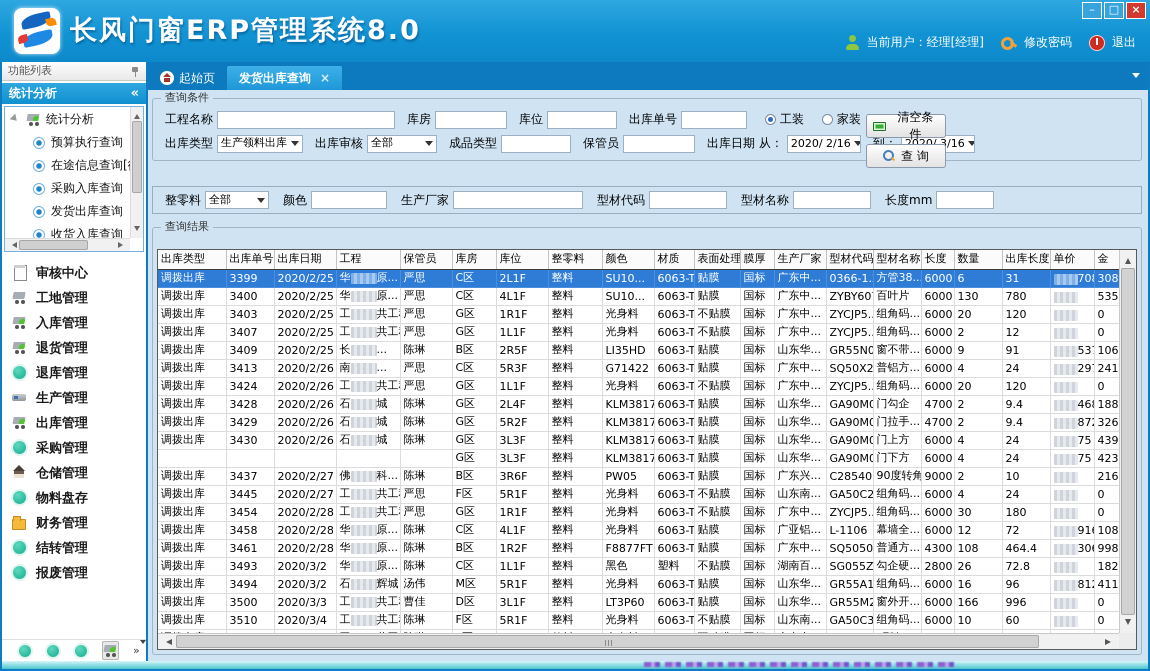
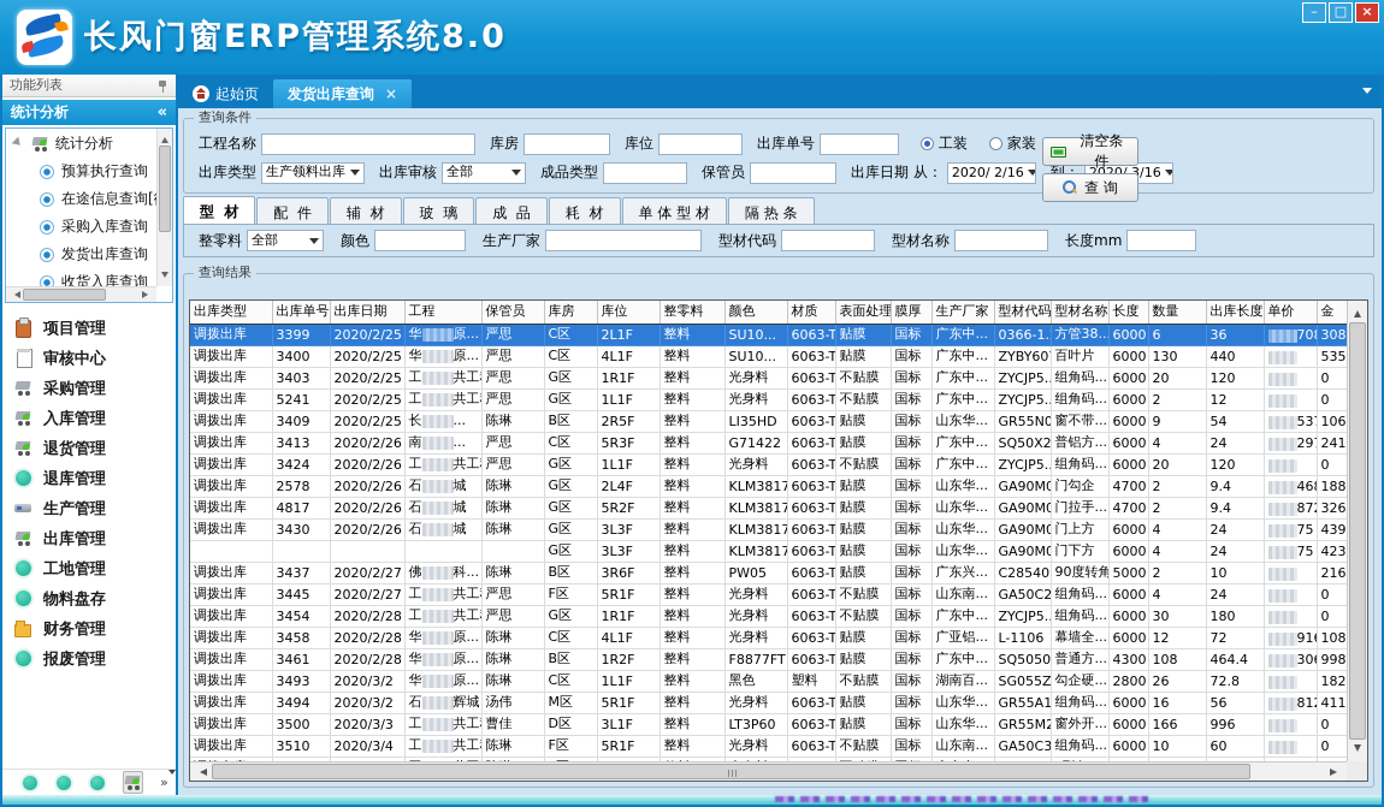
  长风门窗ERP管理系统8.0
  –
  □
  ×
- 当前用户：经理[经理]
- 修改密码
- 退出
  功能列表
  统计分析
  «
  统计分析
  预算执行查询
  在途信息查询[
  采购入库查询
  发货出库查询
  收货入库查询
+ 项目管理
  审核中心
- 工地管理
+ 采购管理
  入库管理
  退货管理
  退库管理
  生产管理
  出库管理
- 采购管理
+ 工地管理
- 仓储管理
  物料盘存
  财务管理
- 结转管理
  报废管理
  »
  起始页
  发货出库查询
  ×
  查询条件
  工程名称
  库房
  库位
  出库单号
  工装
  家装
  出库类型
  生产领料出库
  出库审核
  全部
  成品类型
  保管员
  出库日期 从：
  2020/ 2/16
  到：
  清空条件
  查 询
+ 型 材
+ 配 件
+ 辅 材
+ 玻 璃
+ 成 品
+ 耗 材
+ 单 体 型 材
+ 隔 热 条
  整零料
  全部
  颜色
  生产厂家
  型材代码
  型材名称
  长度mm
  查询结果
  出库类型	出库单号	出库日期	工程	保管员	库房	库位	整零料	颜色	材质	表面处理	膜厚	生产厂家	型材代码	型材名称	长度	数量	出库长度	单价	金
- 调拨出库	3399	2020/2/25	华 原...	严思	C区	2L1F	整料	SU10...	6063-T	贴膜	国标	广东中...	0366-1.	方管38..	6000	6	31	70	308
+ 调拨出库	3399	2020/2/25	华 原...	严思	C区	2L1F	整料	SU10...	6063-T	贴膜	国标	广东中...	0366-1.	方管38..	6000	6	36	70	308
- 调拨出库	3400	2020/2/25	华 原...	严思	C区	4L1F	整料	SU10...	6063-T	贴膜	国标	广东中...	ZYBY60	百叶片	6000	130	780		535
+ 调拨出库	3400	2020/2/25	华 原...	严思	C区	4L1F	整料	SU10...	6063-T	贴膜	国标	广东中...	ZYBY60	百叶片	6000	130	440		535
  调拨出库	3403	2020/2/25	工 共工	严思	G区	1R1F	整料	光身料	6063-T	不贴膜	国标	广东中...	ZYCJP5..	组角码...	6000	20	120		0
- 调拨出库	3407	2020/2/25	工 共工	严思	G区	1L1F	整料	光身料	6063-T	不贴膜	国标	广东中...	ZYCJP5..	组角码...	6000	2	12		0
+ 调拨出库	5241	2020/2/25	工 共工	严思	G区	1L1F	整料	光身料	6063-T	不贴膜	国标	广东中...	ZYCJP5..	组角码...	6000	2	12		0
- 调拨出库	3409	2020/2/25	长 ...	陈琳	B区	2R5F	整料	LI35HD	6063-T	贴膜	国标	山东华...	GR55N0	窗不带...	6000	9	91	53	106
+ 调拨出库	3409	2020/2/25	长 ...	陈琳	B区	2R5F	整料	LI35HD	6063-T	贴膜	国标	山东华...	GR55N0	窗不带...	6000	9	54	53	106
  调拨出库	3413	2020/2/26	南 ...	严思	C区	5R3F	整料	G71422	6063-T	贴膜	国标	广东中...	SQ50X2	普铝方...	6000	4	24	29	241
  调拨出库	3424	2020/2/26	工 共工	严思	G区	1L1F	整料	光身料	6063-T	不贴膜	国标	广东中...	ZYCJP5..	组角码...	6000	20	120		0
- 调拨出库	3428	2020/2/26	石 城	陈琳	G区	2L4F	整料	KLM3817	6063-T	贴膜	国标	山东华...	GA90M0	门勾企	4700	2	9.4	46	188
+ 调拨出库	2578	2020/2/26	石 城	陈琳	G区	2L4F	整料	KLM3817	6063-T	贴膜	国标	山东华...	GA90M0	门勾企	4700	2	9.4	46	188
- 调拨出库	3429	2020/2/26	石 城	陈琳	G区	5R2F	整料	KLM3817	6063-T	贴膜	国标	山东华...	GA90M0	门拉手...	4700	2	9.4	87	326
+ 调拨出库	4817	2020/2/26	石 城	陈琳	G区	5R2F	整料	KLM3817	6063-T	贴膜	国标	山东华...	GA90M0	门拉手...	4700	2	9.4	87	326
  调拨出库	3430	2020/2/26	石 城	陈琳	G区	3L3F	整料	KLM3817	6063-T	贴膜	国标	山东华...	GA90M0	门上方	6000	4	24	75	439
  					G区	3L3F	整料	KLM3817	6063-T	贴膜	国标	山东华...	GA90M0	门下方	6000	4	24	75	423
- 调拨出库	3437	2020/2/27	佛 科...	陈琳	B区	3R6F	整料	PW05	6063-T	贴膜	国标	广东兴...	C28540	90度转角	9000	2	10		216
+ 调拨出库	3437	2020/2/27	佛 科...	陈琳	B区	3R6F	整料	PW05	6063-T	贴膜	国标	广东兴...	C28540	90度转角	5000	2	10		216
  调拨出库	3445	2020/2/27	工 共工	严思	F区	5R1F	整料	光身料	6063-T	不贴膜	国标	山东南...	GA50C2	组角码...	6000	4	24		0
  调拨出库	3454	2020/2/28	工 共工	严思	G区	1R1F	整料	光身料	6063-T	不贴膜	国标	广东中...	ZYCJP5..	组角码...	6000	30	180		0
  调拨出库	3458	2020/2/28	华 原...	陈琳	C区	4L1F	整料	光身料	6063-T	贴膜	国标	广亚铝...	L-1106	幕墙全...	6000	12	72	91	108
  调拨出库	3461	2020/2/28	华 原...	陈琳	B区	1R2F	整料	F8877FT	6063-T	贴膜	国标	广东中...	SQ5050	普通方...	4300	108	464.4	30	998
  调拨出库	3493	2020/3/2	华 原...	陈琳	C区	1L1F	整料	黑色	塑料	不贴膜	国标	湖南百...	SG055Z	勾企硬...	2800	26	72.8		182
- 调拨出库	3494	2020/3/2	石 辉城	汤伟	M区	5R1F	整料	光身料	6063-T	贴膜	国标	山东华...	GR55A1	组角码...	6000	16	96	81	411
+ 调拨出库	3494	2020/3/2	石 辉城	汤伟	M区	5R1F	整料	光身料	6063-T	贴膜	国标	山东华...	GR55A1	组角码...	6000	16	56	81	411
  调拨出库	3500	2020/3/3	工 共工	曹佳	D区	3L1F	整料	LT3P60	6063-T	贴膜	国标	山东华...	GR55M2	窗外开...	6000	166	996		0
  调拨出库	3510	2020/3/4	工 共工	陈琳	F区	5R1F	整料	光身料	6063-T	不贴膜	国标	山东南...	GA50C3	组角码...	6000	10	60		0
